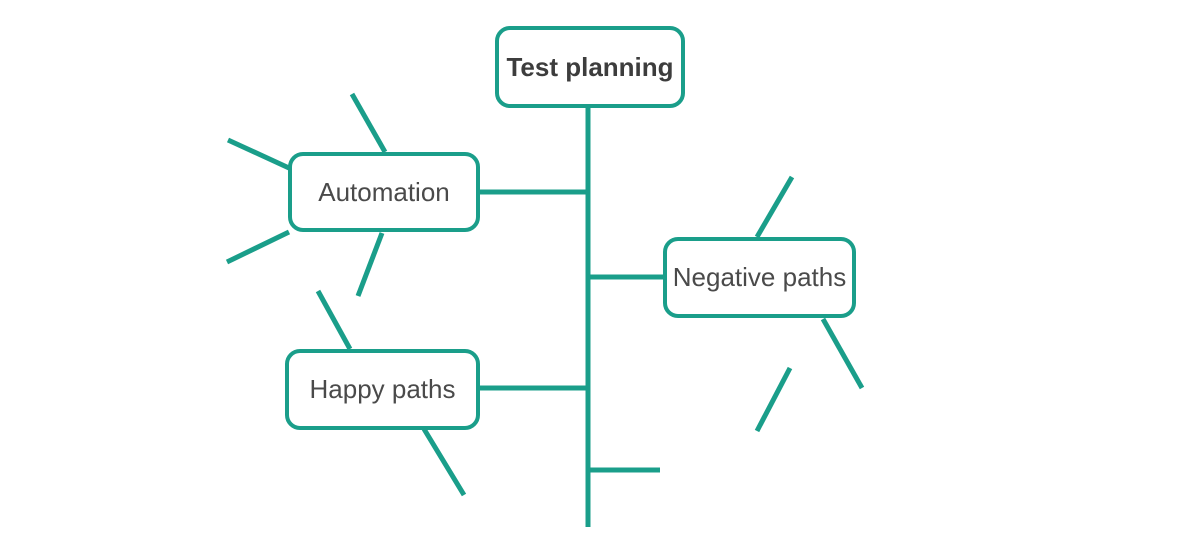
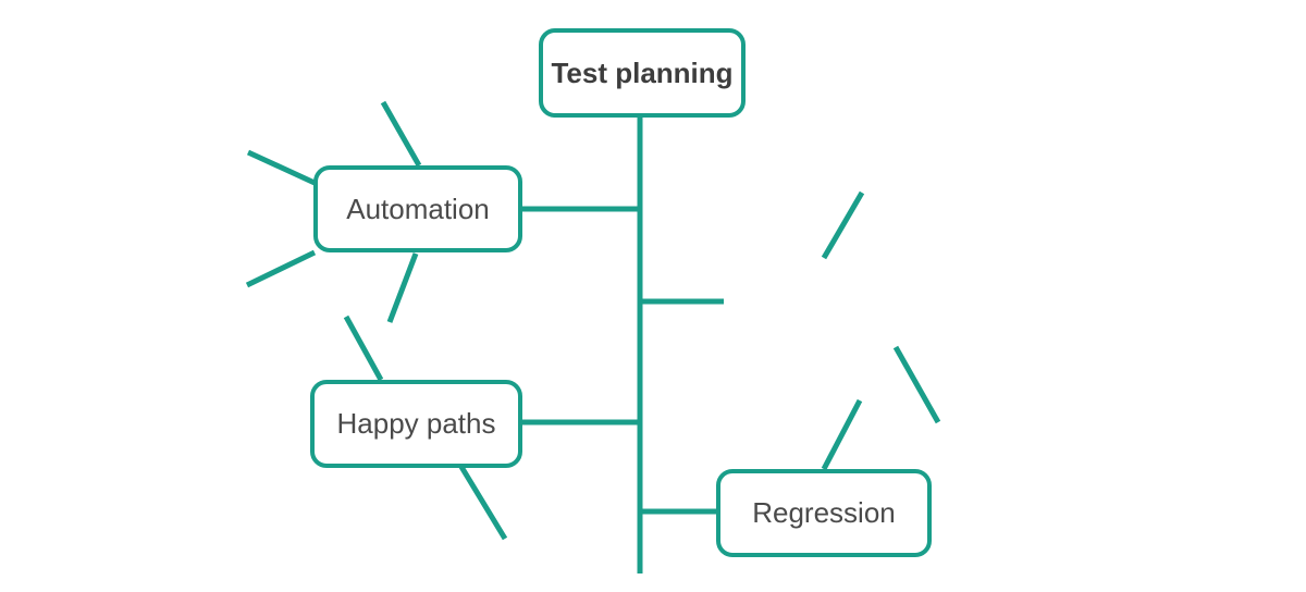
  Test planning
  Automation
- Negative paths
  Happy paths
+ Regression
